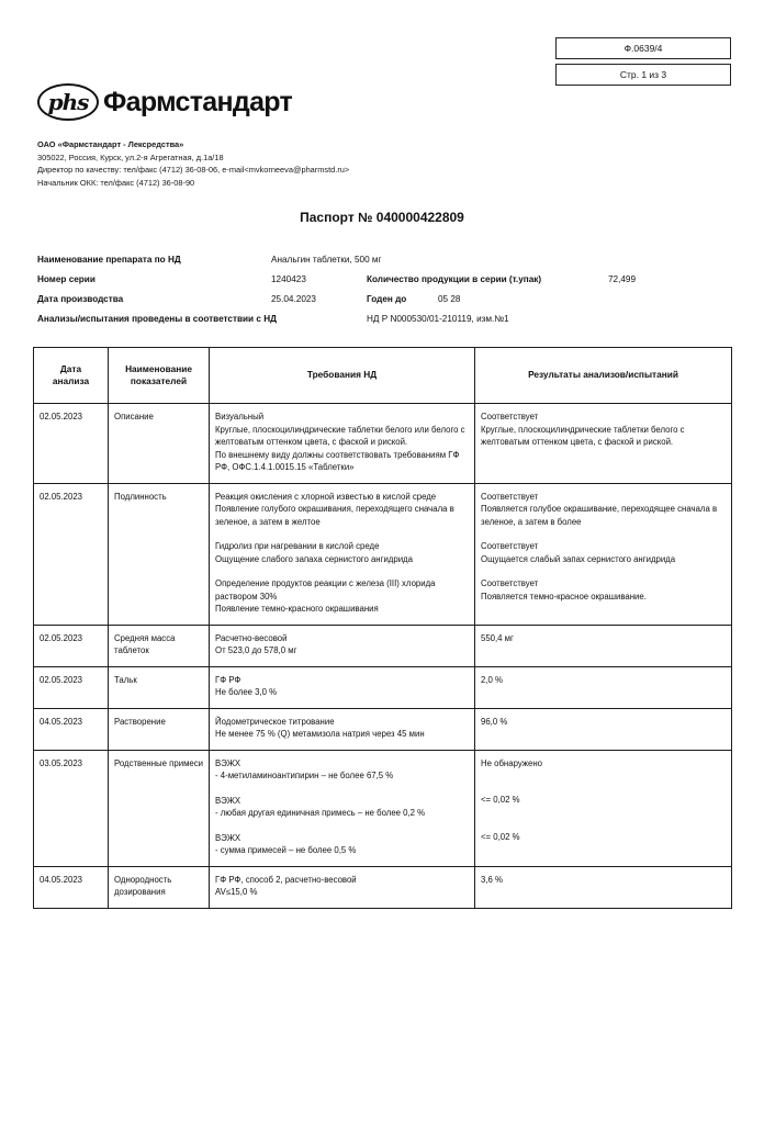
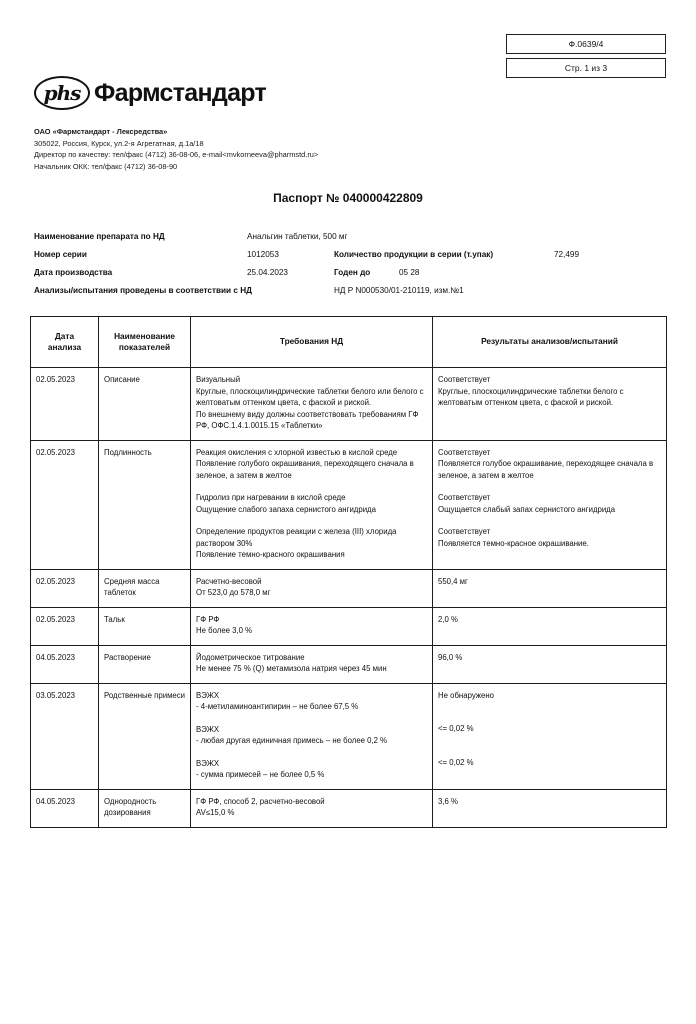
  Ф.0639/4
  Стр. 1 из 3
  phs
  Фармстандарт
  ОАО «Фармстандарт - Лексредства»
  305022, Россия, Курск, ул.2-я Агрегатная, д.1а/18
  Директор по качеству: тел/факс (4712) 36-08-06, e-mail<mvkorneeva@pharmstd.ru>
  Начальник ОКК: тел/факс (4712) 36-08-90
  Паспорт № 040000422809
  Наименование препарата по НД
  Анальгин таблетки, 500 мг
  Номер серии
- 1240423
+ 1012053
  Количество продукции в серии (т.упак)
  72,499
  Дата производства
  25.04.2023
  Годен до
  05 28
  Анализы/испытания проведены в соответствии с НД
  НД Р N000530/01-210119, изм.№1
  Дата анализа	Наименование показателей	Требования НД	Результаты анализов/испытаний
  02.05.2023	Описание	Визуальный Круглые, плоскоцилиндрические таблетки белого или белого с желтоватым оттенком цвета, с фаской и риской. По внешнему виду должны соответствовать требованиям ГФ РФ, ОФС.1.4.1.0015.15 «Таблетки»	Соответствует Круглые, плоскоцилиндрические таблетки белого с желтоватым оттенком цвета, с фаской и риской.
- 02.05.2023	Подлинность	Реакция окисления с хлорной известью в кислой среде Появление голубого окрашивания, переходящего сначала в зеленое, а затем в желтое Гидролиз при нагревании в кислой среде Ощущение слабого запаха сернистого ангидрида Определение продуктов реакции с железа (III) хлорида раствором 30% Появление темно-красного окрашивания	Соответствует Появляется голубое окрашивание, переходящее сначала в зеленое, а затем в более Соответствует Ощущается слабый запах сернистого ангидрида Соответствует Появляется темно-красное окрашивание.
+ 02.05.2023	Подлинность	Реакция окисления с хлорной известью в кислой среде Появление голубого окрашивания, переходящего сначала в зеленое, а затем в желтое Гидролиз при нагревании в кислой среде Ощущение слабого запаха сернистого ангидрида Определение продуктов реакции с железа (III) хлорида раствором 30% Появление темно-красного окрашивания	Соответствует Появляется голубое окрашивание, переходящее сначала в зеленое, а затем в желтое Соответствует Ощущается слабый запах сернистого ангидрида Соответствует Появляется темно-красное окрашивание.
  02.05.2023	Средняя масса таблеток	Расчетно-весовой От 523,0 до 578,0 мг	550,4 мг
  02.05.2023	Тальк	ГФ РФ Не более 3,0 %	2,0 %
  04.05.2023	Растворение	Йодометрическое титрование Не менее 75 % (Q) метамизола натрия через 45 мин	96,0 %
  03.05.2023	Родственные примеси	ВЭЖХ - 4-метиламиноантипирин – не более 67,5 % ВЭЖХ - любая другая единичная примесь – не более 0,2 % ВЭЖХ - сумма примесей – не более 0,5 %	Не обнаружено <= 0,02 % <= 0,02 %
  04.05.2023	Однородность дозирования	ГФ РФ, способ 2, расчетно-весовой AV≤15,0 %	3,6 %
